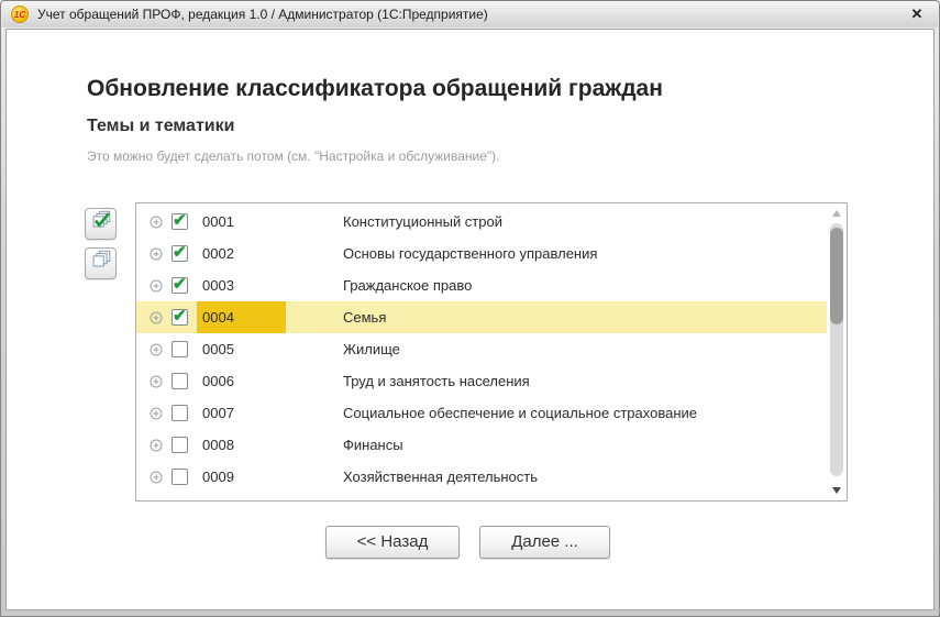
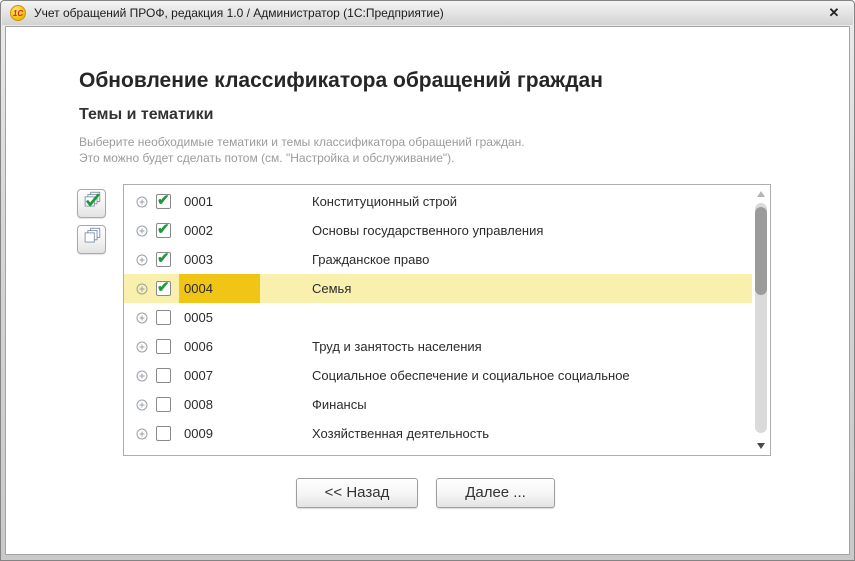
  1С
  Учет обращений ПРОФ, редакция 1.0 / Администратор (1С:Предприятие)
  ✕
  Обновление классификатора обращений граждан
  Темы и тематики
+ Выберите необходимые тематики и темы классификатора обращений граждан.
  Это можно будет сделать потом (см. "Настройка и обслуживание").
  0001
  Конституционный строй
  0002
  Основы государственного управления
  0003
  Гражданское право
  0004
  Семья
  0005
- Жилище
  0006
  Труд и занятость населения
  0007
- Социальное обеспечение и социальное страхование
+ Социальное обеспечение и социальное социальное
  0008
  Финансы
  0009
  Хозяйственная деятельность
  << Назад
  Далее ...
